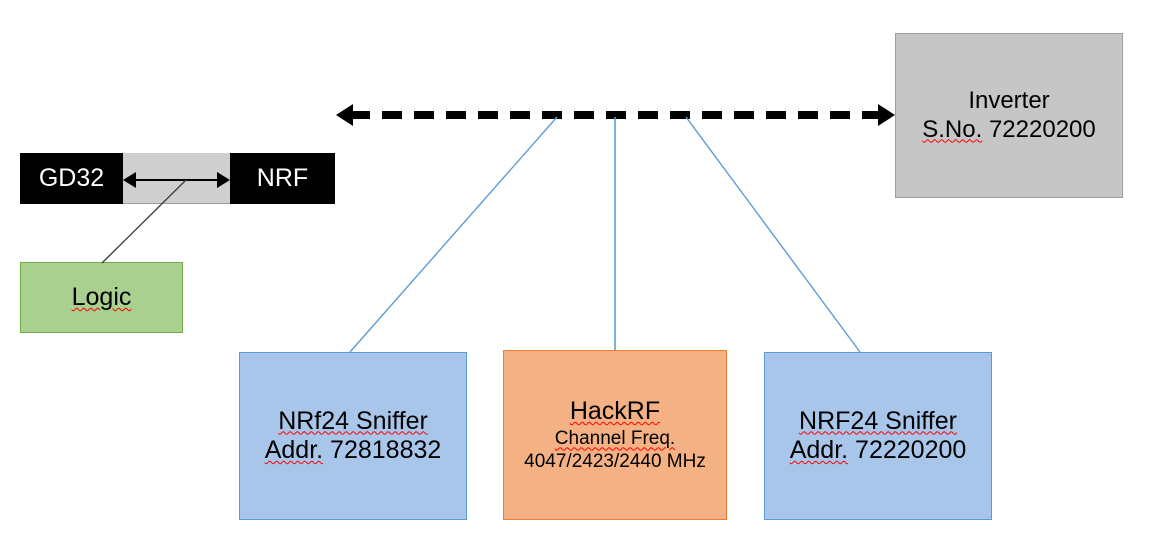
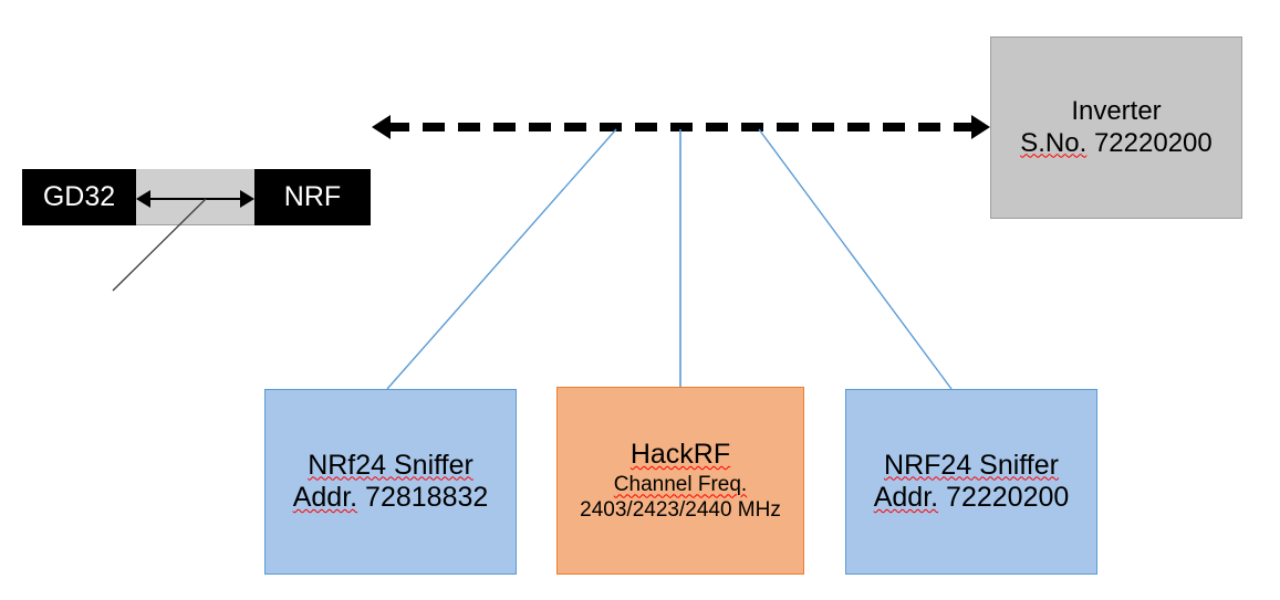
  GD32
  NRF
  Inverter
  S.No. 72220200
- Logic
  NRf24 Sniffer
  Addr. 72818832
  HackRF
  Channel Freq.
- 4047/2423/2440 MHz
+ 2403/2423/2440 MHz
  NRF24 Sniffer
  Addr. 72220200
